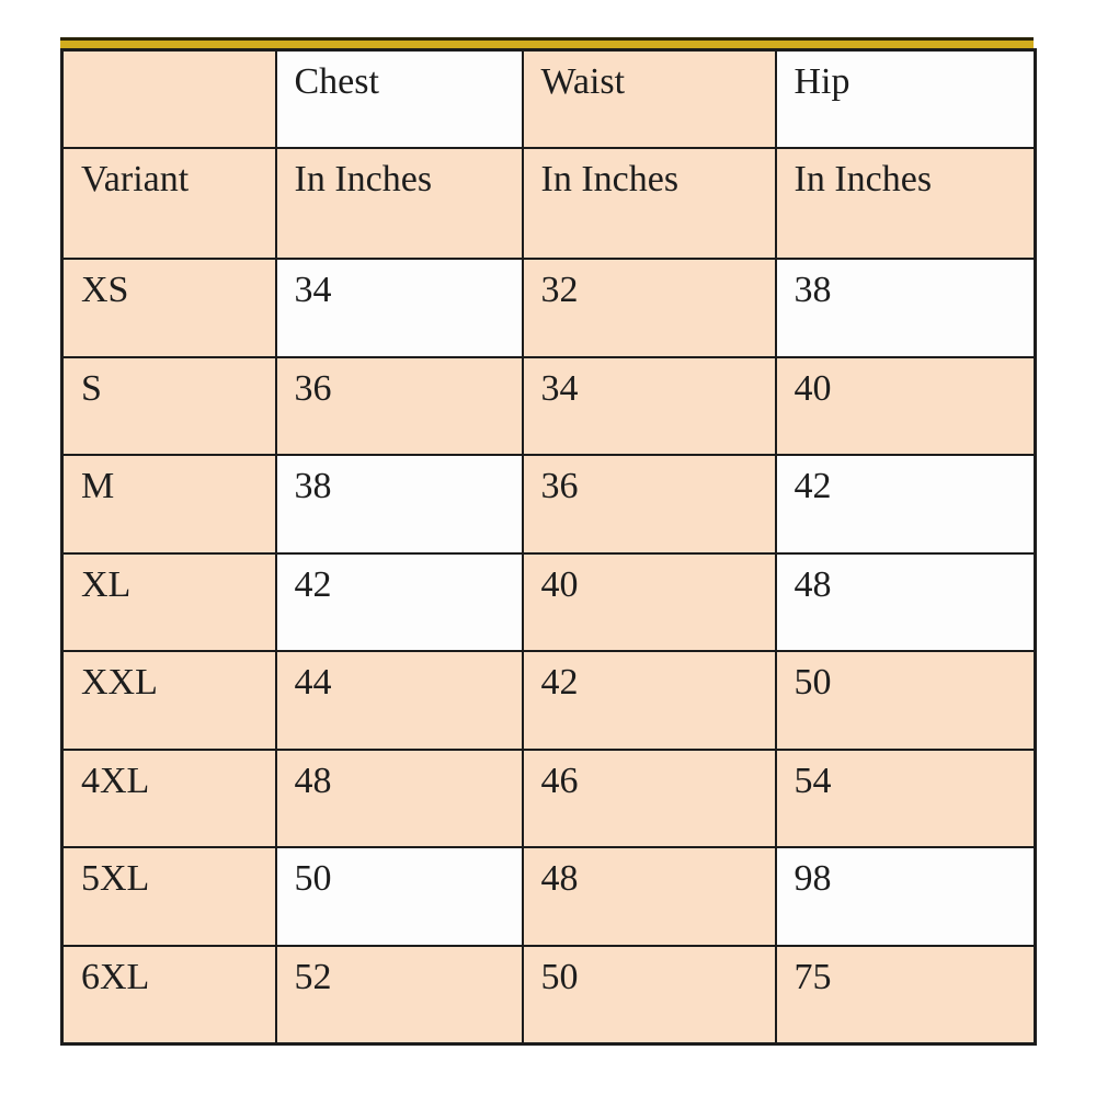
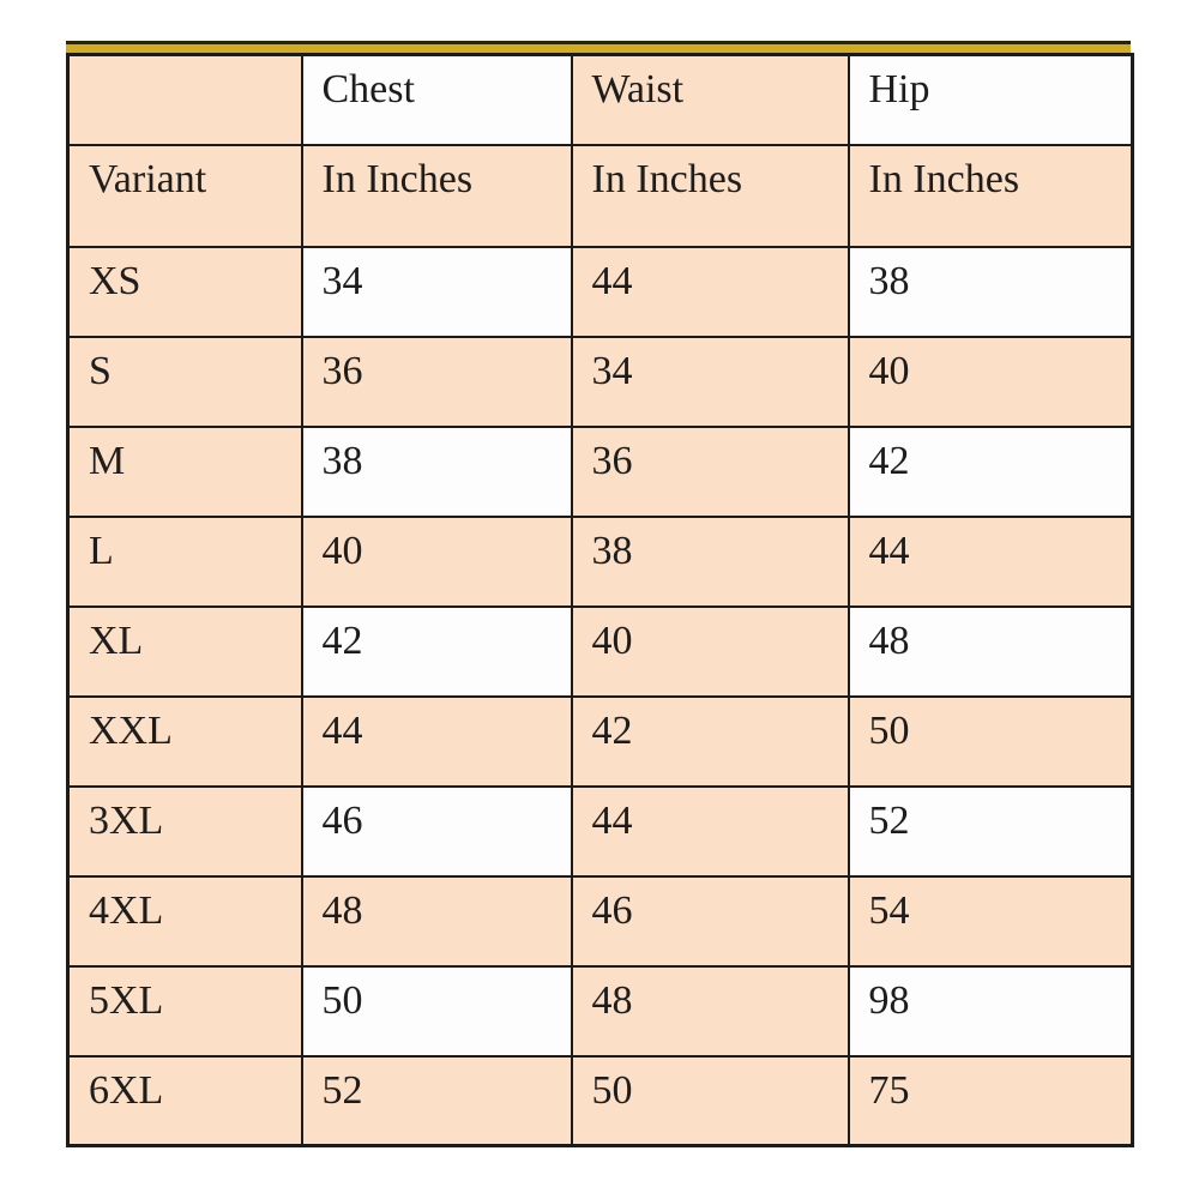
  	Chest	Waist	Hip
  Variant	In Inches	In Inches	In Inches
- XS	34	32	38
+ XS	34	44	38
  S	36	34	40
  M	38	36	42
+ L	40	38	44
  XL	42	40	48
  XXL	44	42	50
+ 3XL	46	44	52
  4XL	48	46	54
  5XL	50	48	98
  6XL	52	50	75
